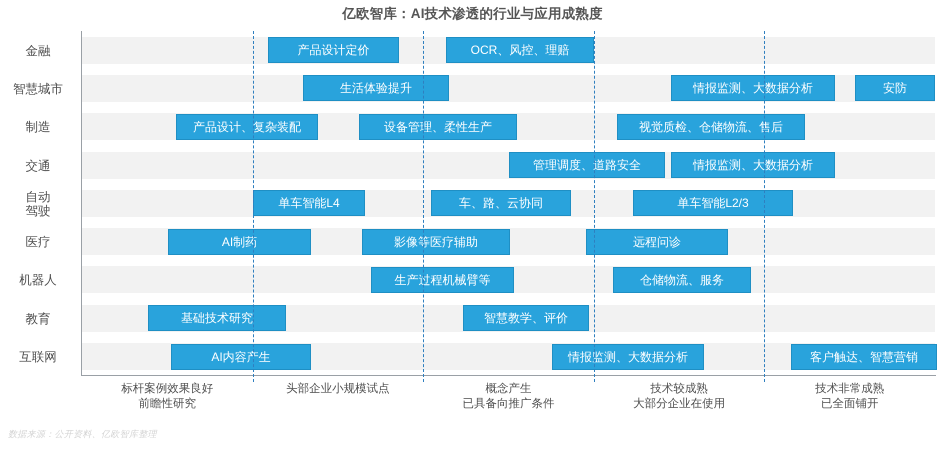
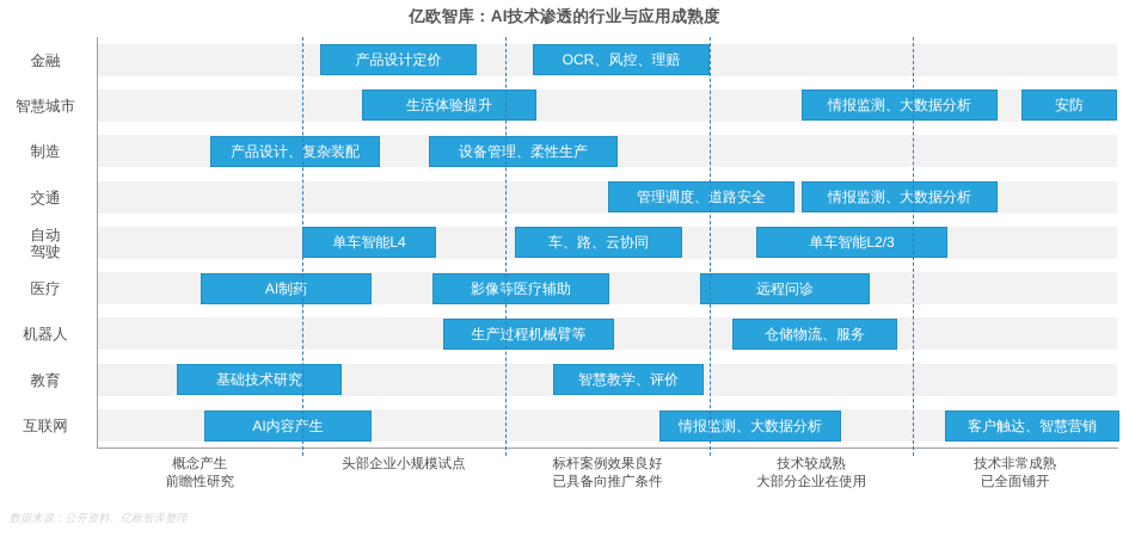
  亿欧智库：AI技术渗透的行业与应用成熟度
  金融
  智慧城市
  制造
  交通
  自动
  驾驶
  医疗
  机器人
  教育
  互联网
  产品设计定价
  OCR、风控、理赔
  生活体验提升
  情报监测、大数据分析
  安防
  产品设计、复杂装配
  设备管理、柔性生产
- 视觉质检、仓储物流、售后
  管理调度、道路安全
  情报监测、大数据分析
  单车智能L4
  车、路、云协同
  单车智能L2/3
  AI制药
  影像等医疗辅助
  远程问诊
  生产过程机械臂等
  仓储物流、服务
  基础技术研究
  智慧教学、评价
  AI内容产生
  情报监测、大数据分析
  客户触达、智慧营销
- 标杆案例效果良好
+ 概念产生
  前瞻性研究
  头部企业小规模试点
- 概念产生
+ 标杆案例效果良好
  已具备向推广条件
  技术较成熟
  大部分企业在使用
  技术非常成熟
  已全面铺开
  数据来源：公开资料、亿欧智库整理
